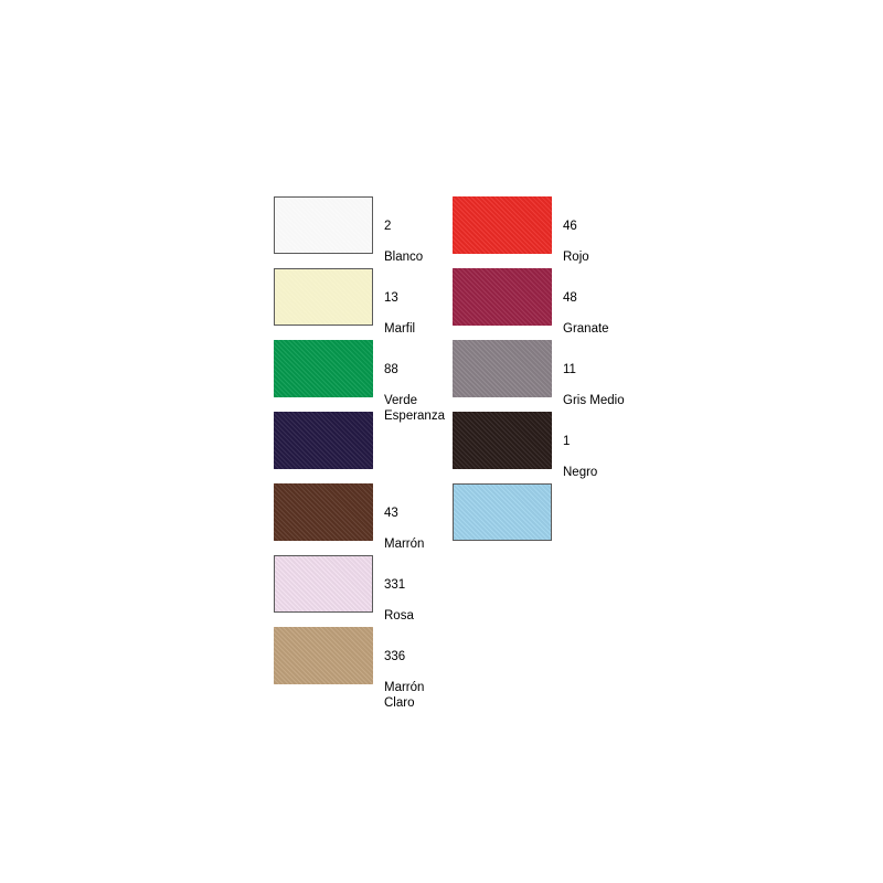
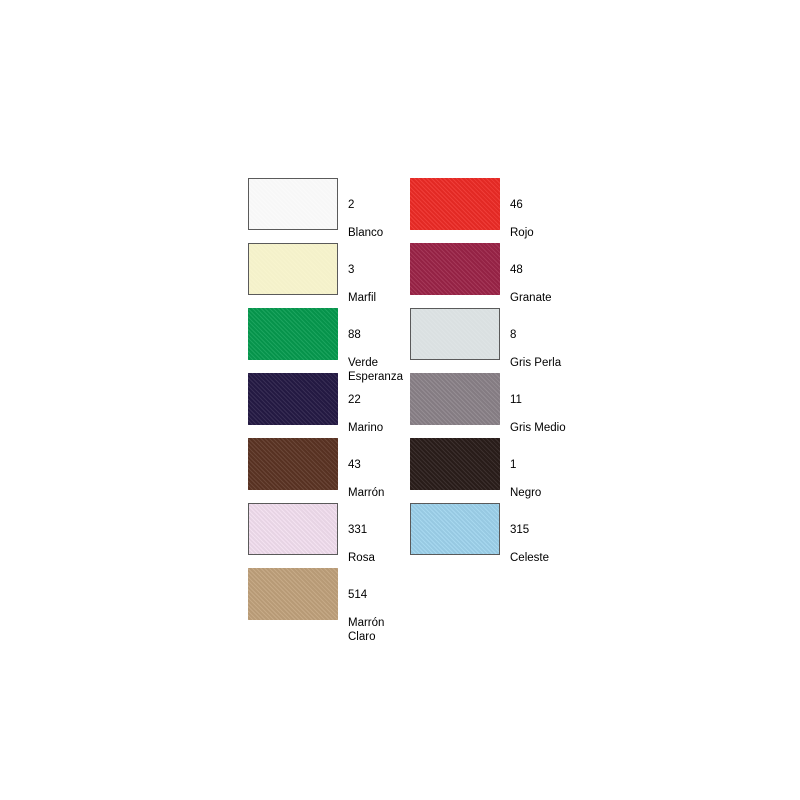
  2
  Blanco
- 13
+ 3
  Marfil
  88
  Verde
  Esperanza
+ 22
+ Marino
  43
  Marrón
  331
  Rosa
- 336
+ 514
  Marrón
  Claro
  46
  Rojo
  48
  Granate
+ 8
+ Gris Perla
  11
  Gris Medio
  1
  Negro
+ 315
+ Celeste
